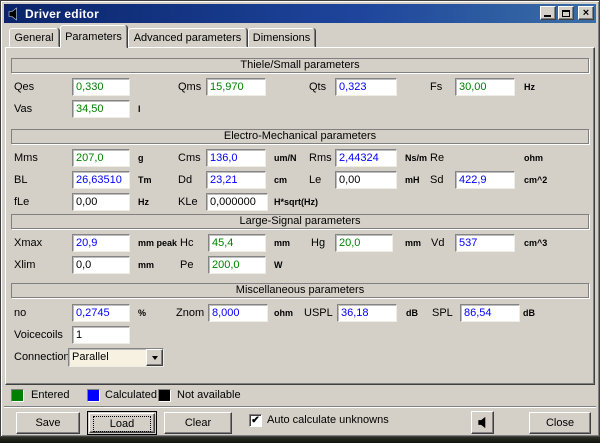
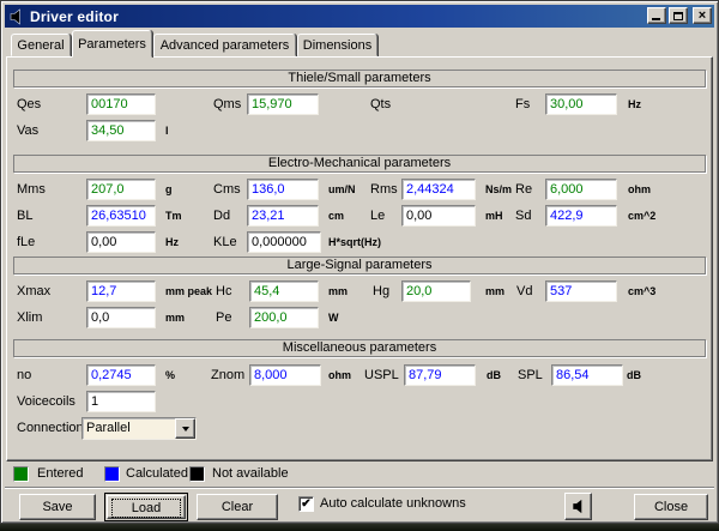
  Driver editor
  ×
  General
  Parameters
  Advanced parameters
  Dimensions
  Thiele/Small parameters
  Qes
- 0,330
+ 00170
  Qms
  15,970
  Qts
- 0,323
  Fs
  30,00
  Hz
  Vas
  34,50
  l
  Electro-Mechanical parameters
  Mms
  207,0
  g
  Cms
  136,0
  um/N
  Rms
  2,44324
  Ns/m
  Re
+ 6,000
  ohm
  BL
  26,63510
  Tm
  Dd
  23,21
  cm
  Le
  0,00
  mH
  Sd
  422,9
  cm^2
  fLe
  0,00
  Hz
  KLe
  0,000000
  H*sqrt(Hz)
  Large-Signal parameters
  Xmax
- 20,9
+ 12,7
  mm peak
  Hc
  45,4
  mm
  Hg
  20,0
  mm
  Vd
  537
  cm^3
  Xlim
  0,0
  mm
  Pe
  200,0
  W
  Miscellaneous parameters
  no
  0,2745
  %
  Znom
  8,000
  ohm
  USPL
- 36,18
+ 87,79
  dB
  SPL
  86,54
  dB
  Voicecoils
  1
  Connection
  Parallel
  Entered
  Calculated
  Not available
  Save
  Load
  Clear
  ✔
  Auto calculate unknowns
  Close
